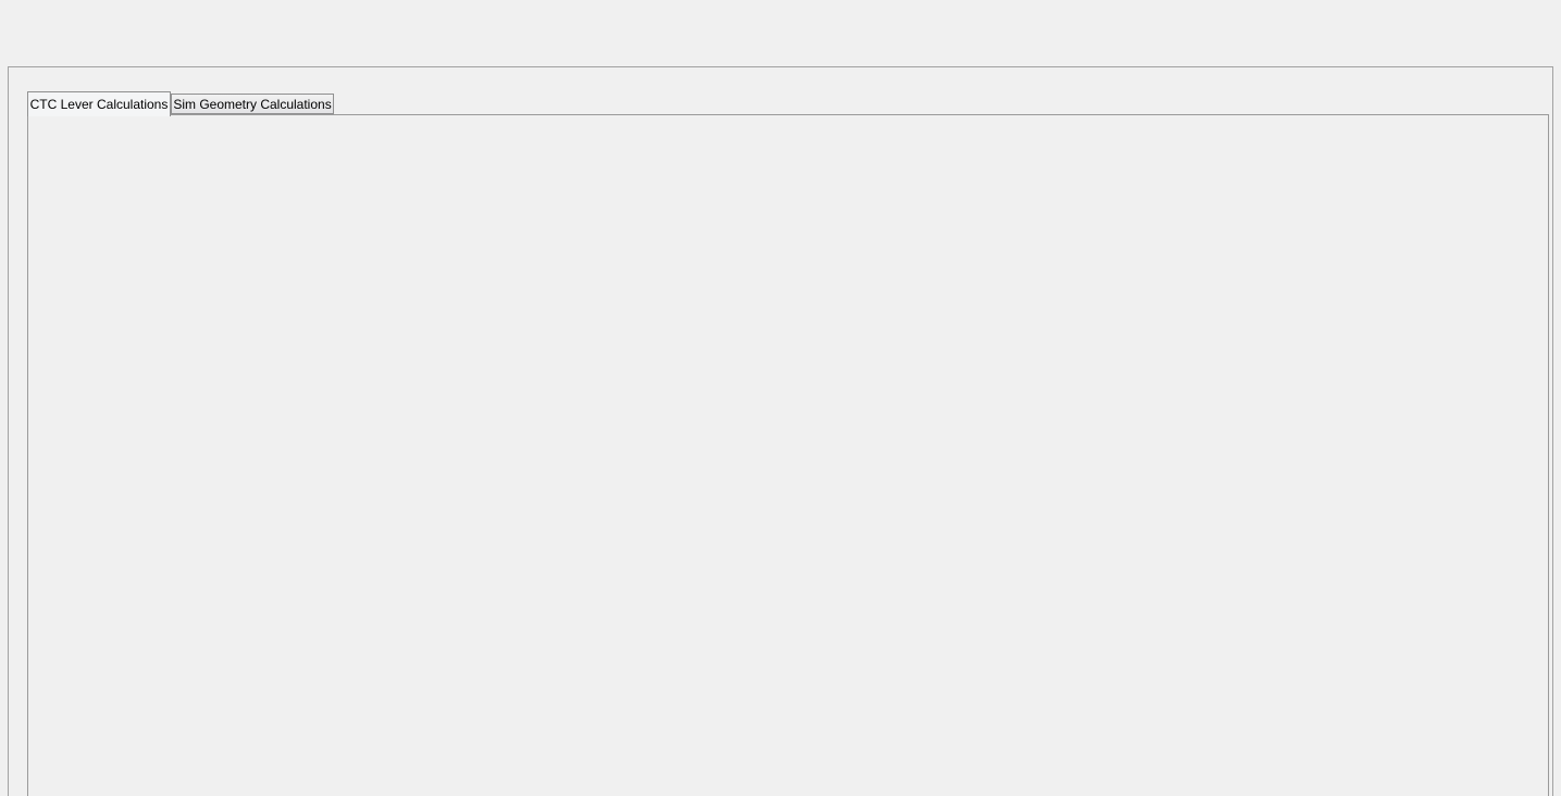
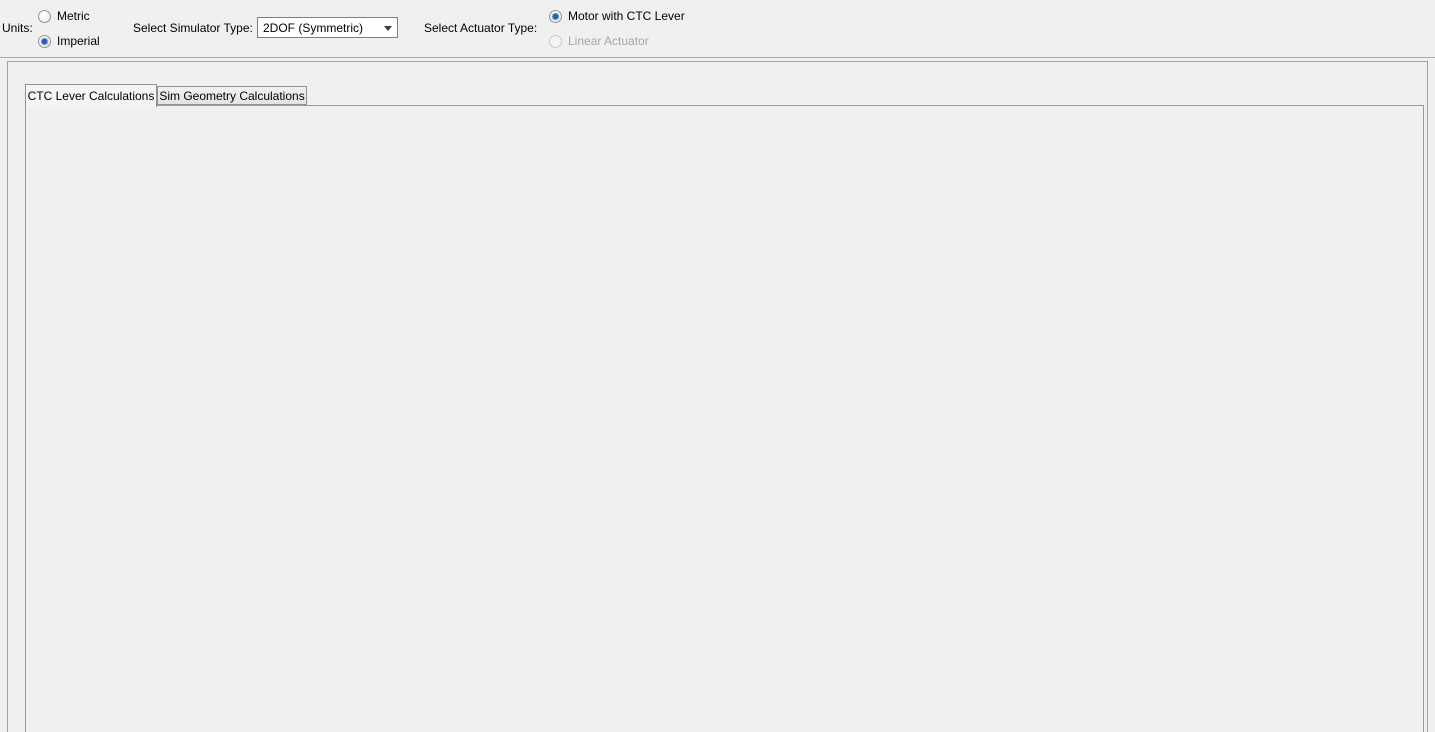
+ Units:
+ Metric
+ Imperial
+ Select Simulator Type:
+ 2DOF (Symmetric)
+ Select Actuator Type:
+ Motor with CTC Lever
+ Linear Actuator
  CTC Lever Calculations
  Sim Geometry Calculations
